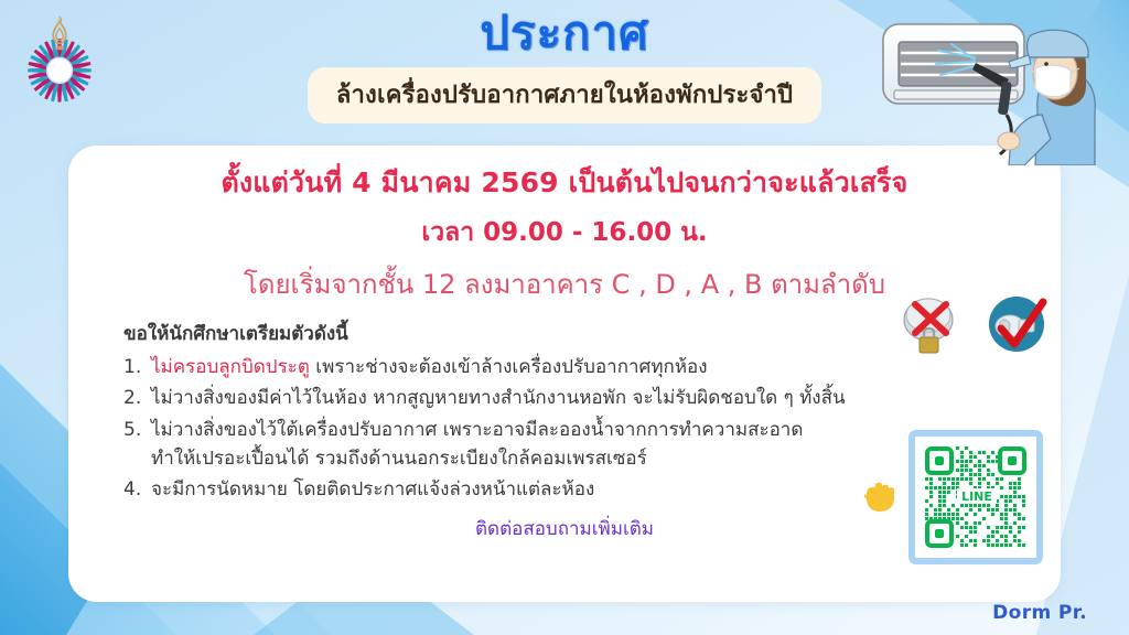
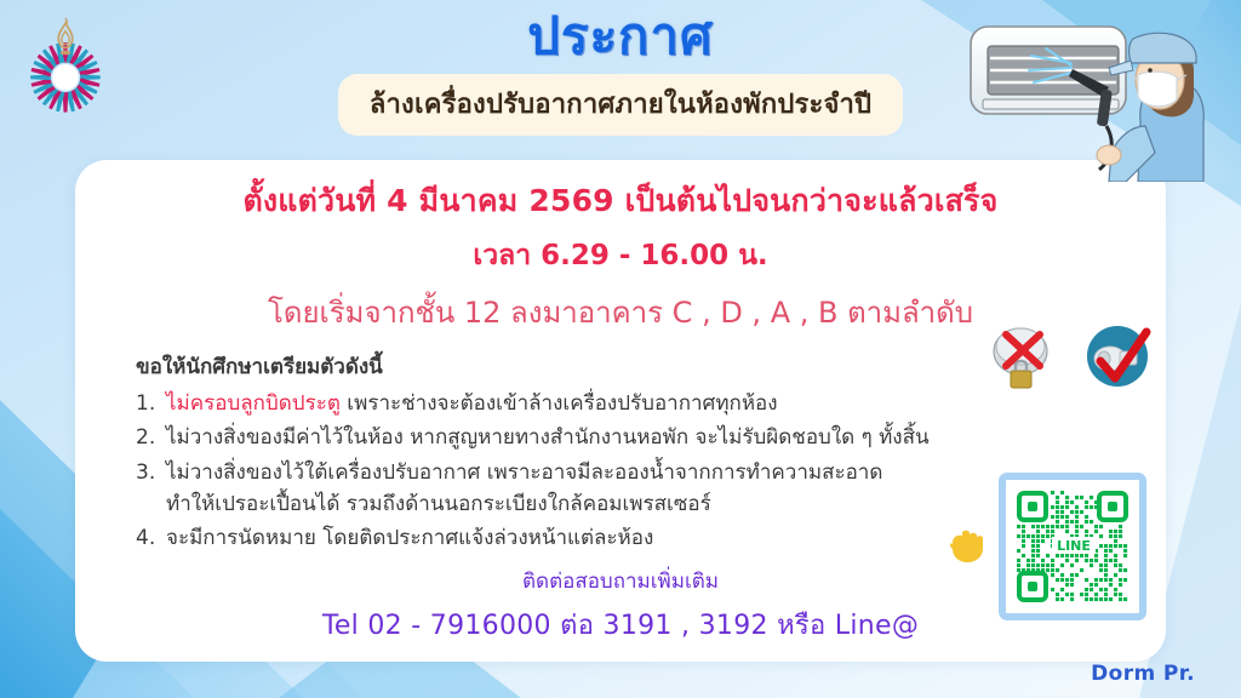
  ประกาศ
  ล้างเครื่องปรับอากาศภายในห้องพักประจำปี
  ตั้งแต่วันที่ 4 มีนาคม 2569 เป็นต้นไปจนกว่าจะแล้วเสร็จ
- เวลา 09.00 - 16.00 น.
+ เวลา 6.29 - 16.00 น.
  โดยเริ่มจากชั้น 12 ลงมาอาคาร C , D , A , B ตามลำดับ
  ขอให้นักศึกษาเตรียมตัวดังนี้
  1.
  ไม่ครอบลูกบิดประตู เพราะช่างจะต้องเข้าล้างเครื่องปรับอากาศทุกห้อง
  2.
  ไม่วางสิ่งของมีค่าไว้ในห้อง หากสูญหายทางสำนักงานหอพัก จะไม่รับผิดชอบใด ๆ ทั้งสิ้น
- 5.
+ 3.
  ไม่วางสิ่งของไว้ใต้เครื่องปรับอากาศ เพราะอาจมีละอองน้ำจากการทำความสะอาด
  ทำให้เปรอะเปื้อนได้ รวมถึงด้านนอกระเบียงใกล้คอมเพรสเซอร์
  4.
  จะมีการนัดหมาย โดยติดประกาศแจ้งล่วงหน้าแต่ละห้อง
  ติดต่อสอบถามเพิ่มเติม
+ Tel 02 - 7916000 ต่อ 3191 , 3192 หรือ Line@
  LINE
  Dorm Pr.
